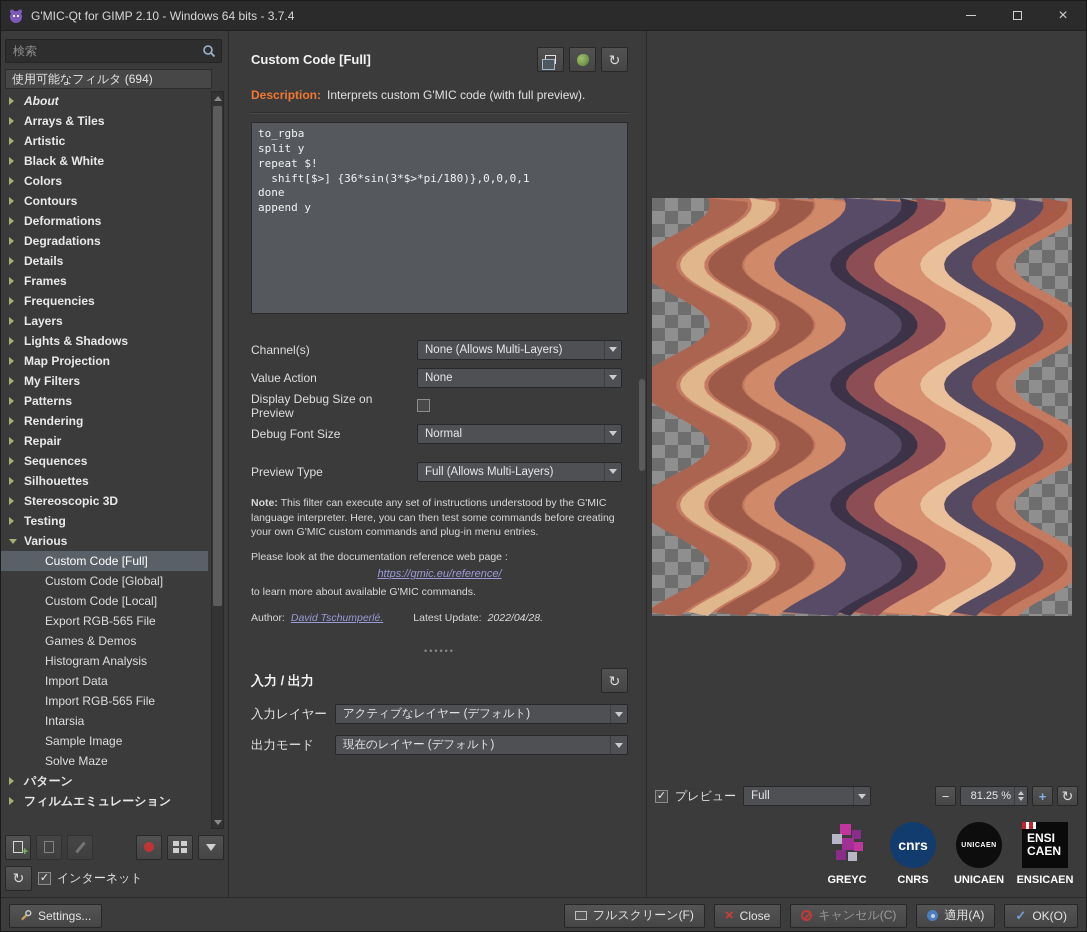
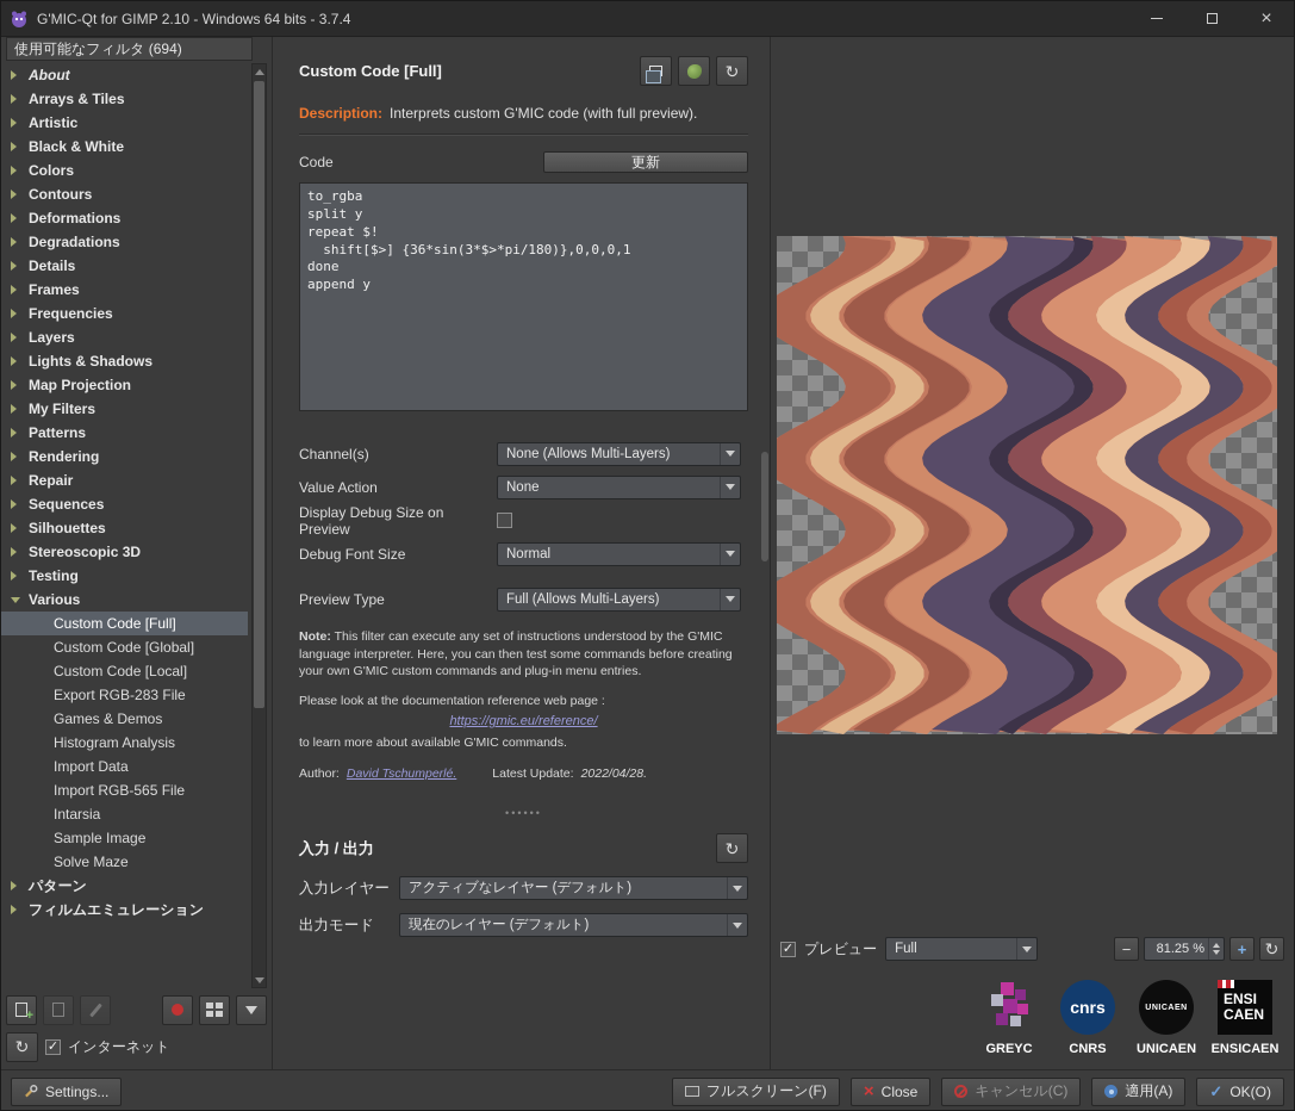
  G'MIC-Qt for GIMP 2.10 - Windows 64 bits - 3.7.4
  ×
- 検索
  使用可能なフィルタ (694)
  About
  Arrays & Tiles
  Artistic
  Black & White
  Colors
  Contours
  Deformations
  Degradations
  Details
  Frames
  Frequencies
  Layers
  Lights & Shadows
  Map Projection
  My Filters
  Patterns
  Rendering
  Repair
  Sequences
  Silhouettes
  Stereoscopic 3D
  Testing
  Various
  Custom Code [Full]
  Custom Code [Global]
  Custom Code [Local]
- Export RGB-565 File
+ Export RGB-283 File
  Games & Demos
  Histogram Analysis
  Import Data
  Import RGB-565 File
  Intarsia
  Sample Image
  Solve Maze
  パターン
  フィルムエミュレーション
  +
  ↻
  インターネット
  Custom Code [Full]
  ↻
  Description: Interprets custom G'MIC code (with full preview).
+ Code
+ 更新
  to_rgba
  split y
  repeat $!
  shift[$>] {36*sin(3*$>*pi/180)},0,0,0,1
  done
  append y
  Channel(s)
  None (Allows Multi-Layers)
  Value Action
  None
  Display Debug Size on Preview
  Debug Font Size
  Normal
  Preview Type
  Full (Allows Multi-Layers)
  Note: This filter can execute any set of instructions understood by the G'MIC language interpreter. Here, you can then test some commands before creating your own G'MIC custom commands and plug-in menu entries.
  Please look at the documentation reference web page :
  https://gmic.eu/reference/
  to learn more about available G'MIC commands.
  Author:
  David Tschumperlé.
  Latest Update:
  2022/04/28.
  ••••••
  入力 / 出力
  ↻
  入力レイヤー
  アクティブなレイヤー (デフォルト)
  出力モード
  現在のレイヤー (デフォルト)
  プレビュー
  Full
  −
  81.25 %
  +
  ↻
  GREYC
  cnrs
  CNRS
  UNICAEN
  ENSI
  CAEN
  ENSICAEN
  Settings...
  フルスクリーン(F)
  ×
  Close
  キャンセル(C)
  適用(A)
  ✓
  OK(O)
